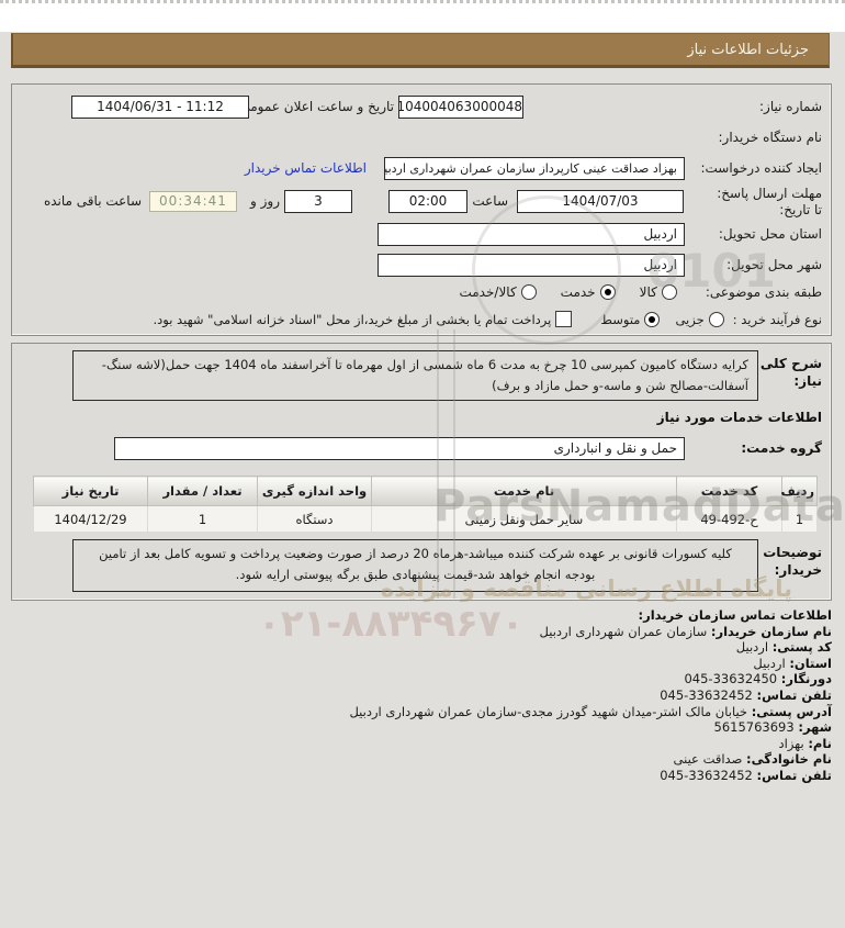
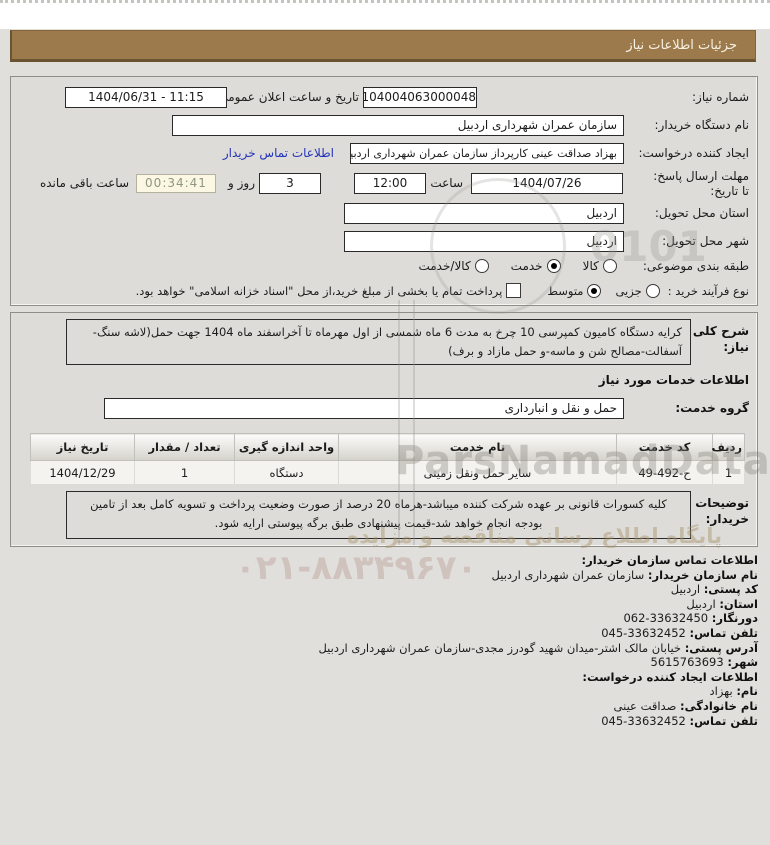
  جزئیات اطلاعات نیاز
  شماره نیاز:
  104004063000048
  تاریخ و ساعت اعلان عموم
- 11:12 - 1404/06/31
+ 11:15 - 1404/06/31
  نام دستگاه خریدار:
+ سازمان عمران شهرداری اردبیل
  ایجاد کننده درخواست:
  بهزاد صداقت عینی کارپرداز سازمان عمران شهرداری اردبی
  اطلاعات تماس خریدار
  مهلت ارسال پاسخ: تا تاریخ:
- 1404/07/03
+ 1404/07/26
  ساعت
- 02:00
+ 12:00
  3
  روز و
  00:34:41
  ساعت باقی مانده
  استان محل تحویل:
  اردبیل
  شهر محل تحویل:
  اردبیل
  طبقه بندی موضوعی:
  کالا
  خدمت
  کالا/خدمت
  نوع فرآیند خرید :
  جزیی
  متوسط
- پرداخت تمام یا بخشی از مبلغ خرید،از محل "اسناد خزانه اسلامی" شهید بود.
+ پرداخت تمام یا بخشی از مبلغ خرید،از محل "اسناد خزانه اسلامی" خواهد بود.
  شرح کلی نیاز:
  کرایه دستگاه کامیون کمپرسی 10 چرخ به مدت 6 ماه شمسی از اول مهرماه تا آخراسفند ماه 1404 جهت حمل(لاشه سنگ-آسفالت-مصالح شن و ماسه-و حمل مازاد و برف)
  اطلاعات خدمات مورد نیاز
  گروه خدمت:
  حمل و نقل و انبارداری
  ردیف	کد خدمت	نام خدمت	واحد اندازه گیری	تعداد / مقدار	تاریخ نیاز
  1	ح-492-49	سایر حمل ونقل زمینی	دستگاه	1	1404/12/29
  توضیحات خریدار:
  کلیه کسورات قانونی بر عهده شرکت کننده میباشد-هرماه 20 درصد از صورت وضعیت پرداخت و تسویه کامل بعد از تامین بودجه انجام خواهد شد-قیمت پیشنهادی طبق برگه پیوستی ارایه شود.
  اطلاعات تماس سازمان خریدار:
  نام سازمان خریدار: سازمان عمران شهرداری اردبیل
  کد پستی: اردبیل
  استان: اردبیل
- دورنگار: 33632450-045
+ دورنگار: 33632450-062
  تلفن تماس: 33632452-045
  آدرس پستی: خیابان مالک اشتر-میدان شهید گودرز مجدی-سازمان عمران شهرداری اردبیل
  شهر: 5615763693
+ اطلاعات ایجاد کننده درخواست:
  نام: بهزاد
  نام خانوادگی: صداقت عینی
  تلفن تماس: 33632452-045
  ParsNamadData
  پایگاه اطلاع رسانی مناقصه و مزایده
  ۰۲۱-۸۸۳۴۹۶۷۰
  0101
